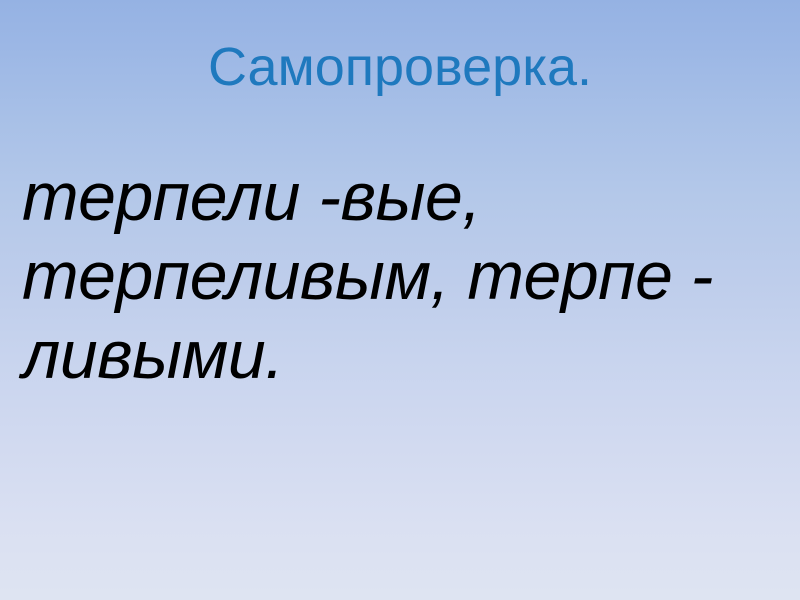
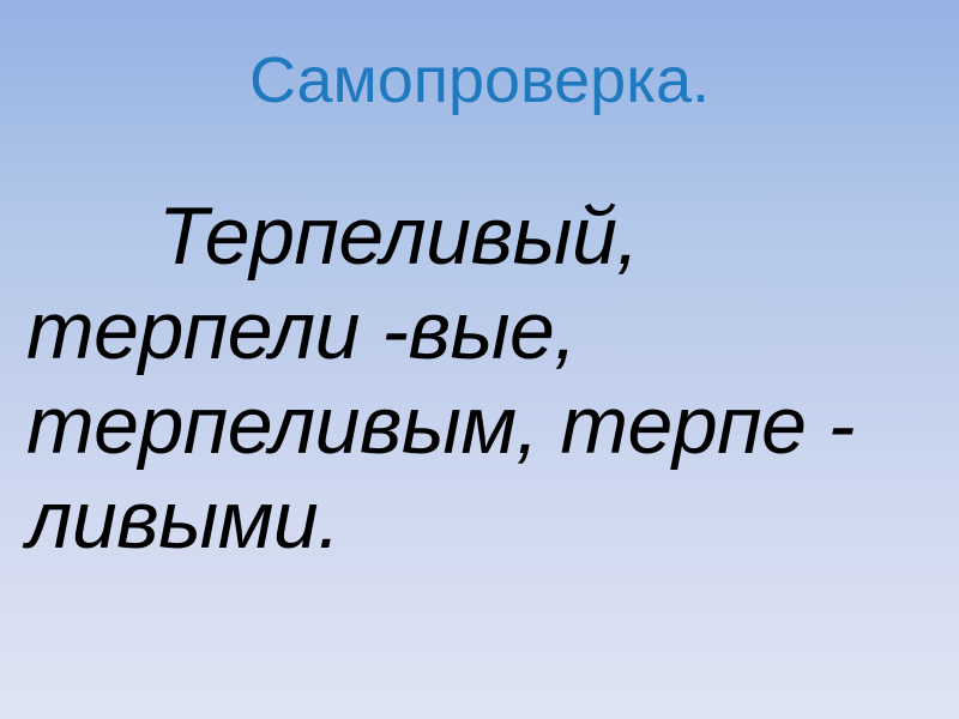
  Самопроверка.
+ Терпеливый,
  терпели -вые,
  терпеливым, терпе -
  ливыми.
